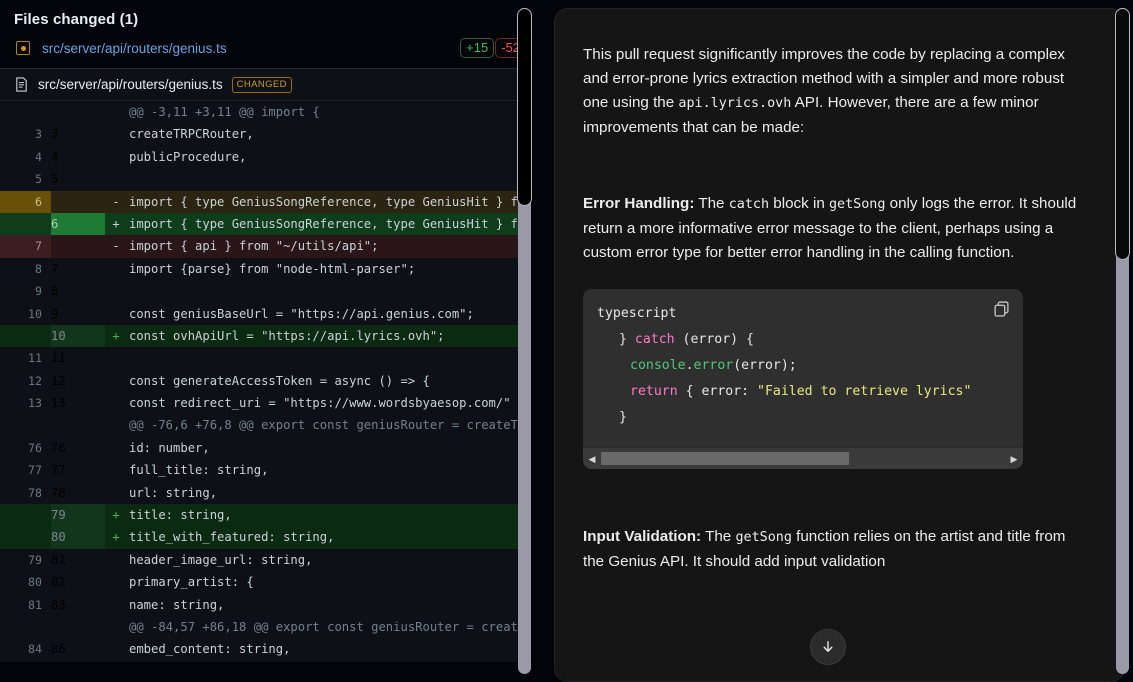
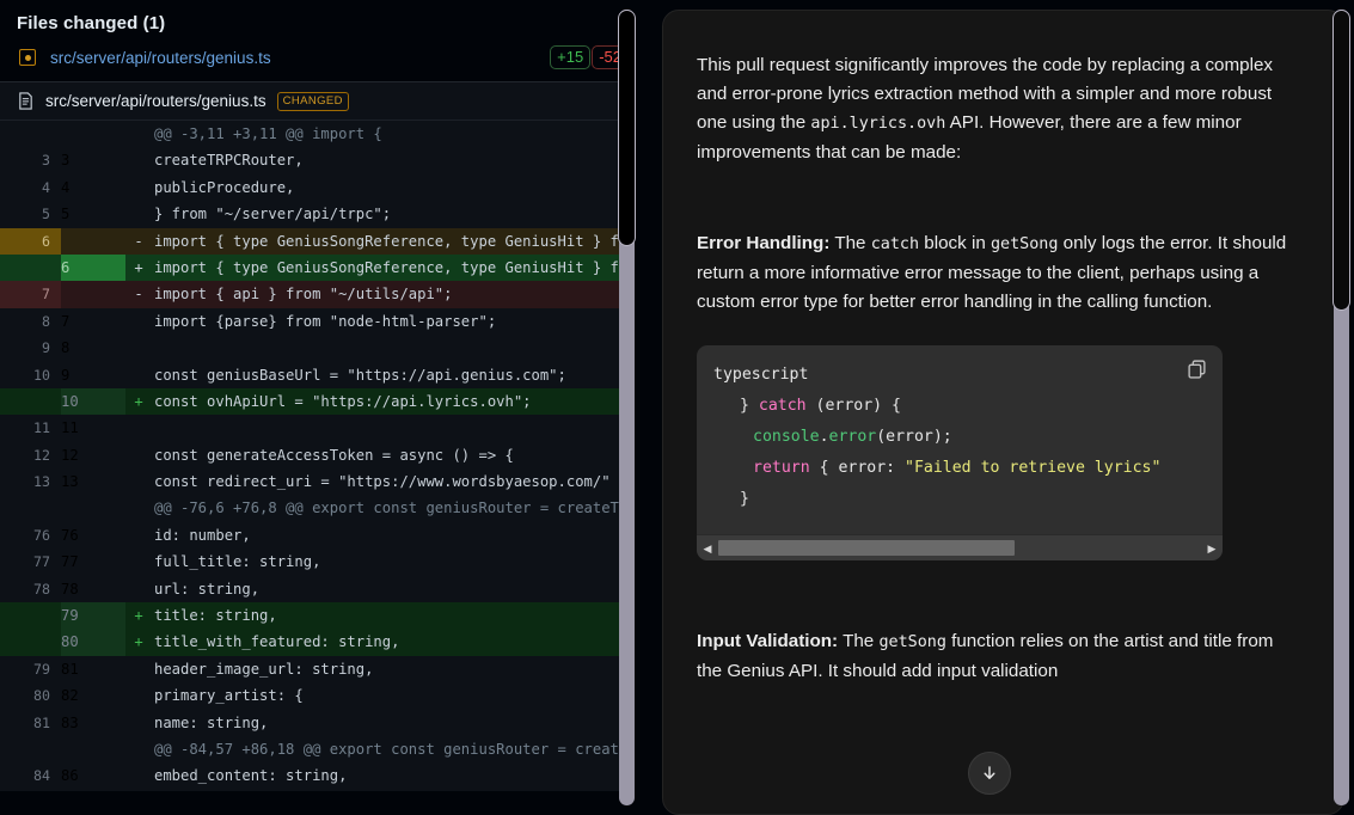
  Files changed (1)
  src/server/api/routers/genius.ts
  +15
  src/server/api/routers/genius.ts
  CHANGED
  @@ -3,11 +3,11 @@ import {
  3
  createTRPCRouter,
  4
  publicProcedure,
  5
+ } from "~/server/api/trpc";
  6
  -
  import { type GeniusSongReference, type GeniusHit } f
  6
  +
  import { type GeniusSongReference, type GeniusHit } f
  7
  -
  import { api } from "~/utils/api";
  8
  import {parse} from "node-html-parser";
  9
  10
  const geniusBaseUrl = "https://api.genius.com";
  10
  +
  const ovhApiUrl = "https://api.lyrics.ovh";
  11
  12
  const generateAccessToken = async () => {
  13
  const redirect_uri = "https://www.wordsbyaesop.com/"
  @@ -76,6 +76,8 @@ export const geniusRouter = createT
  76
  id: number,
  77
  full_title: string,
  78
  url: string,
  79
  +
  title: string,
  80
  +
  title_with_featured: string,
  79
  header_image_url: string,
  80
  primary_artist: {
  81
  name: string,
  @@ -84,57 +86,18 @@ export const geniusRouter = creat
  84
  embed_content: string,
  This pull request significantly improves the code by replacing a complex and error-prone lyrics extraction method with a simpler and more robust one using the api.lyrics.ovh API. However, there are a few minor improvements that can be made:
  Error Handling: The catch block in getSong only logs the error. It should return a more informative error message to the client, perhaps using a custom error type for better error handling in the calling function.
  typescript
  } catch (error) {
  console.error(error);
  return { error: "Failed to retrieve lyrics"
  }
  ◀
  ▶
  Input Validation: The getSong function relies on the artist and title from the Genius API. It should add input validation
